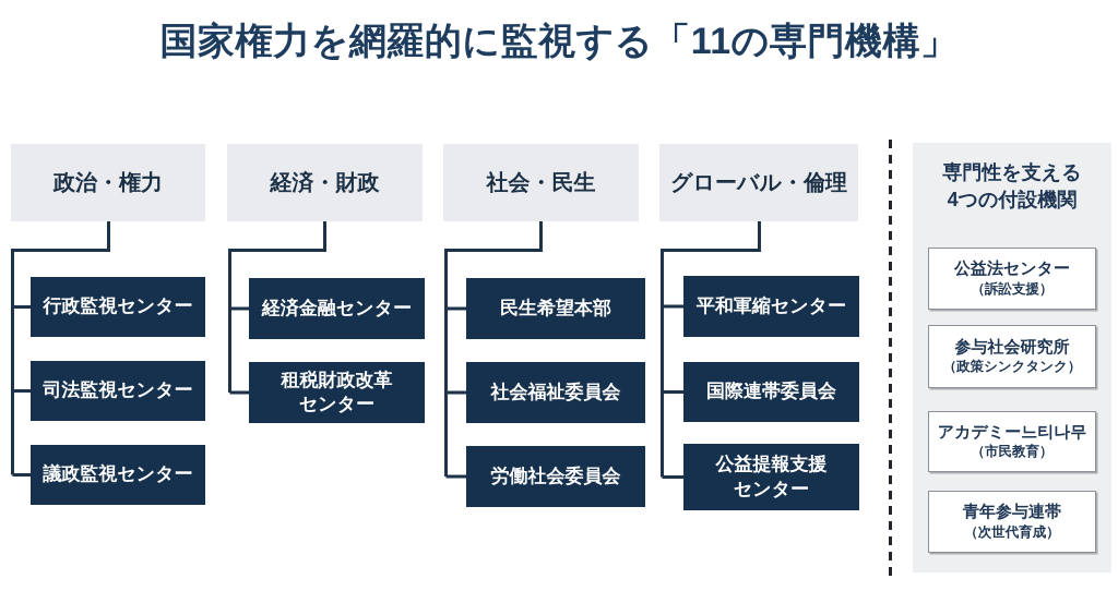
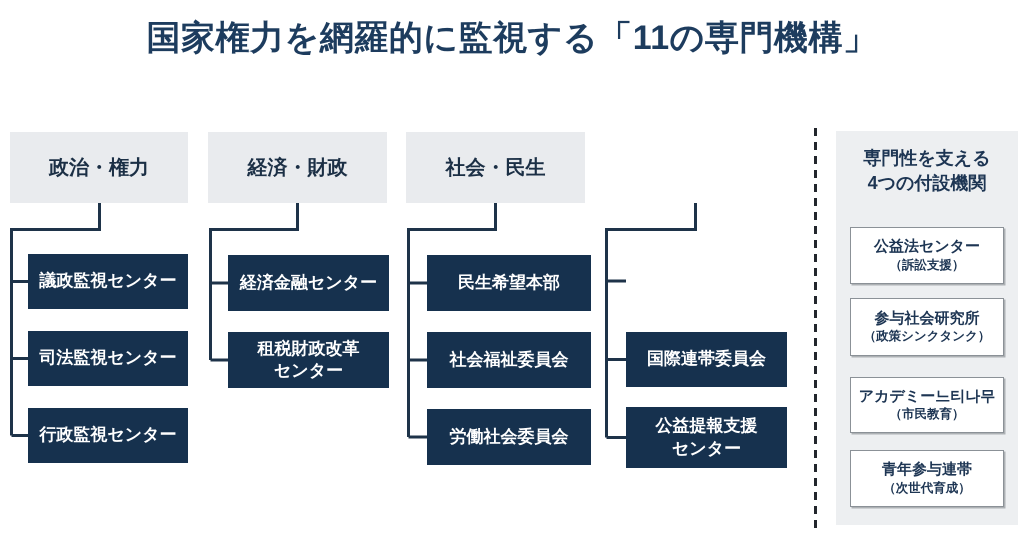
  国家権力を網羅的に監視する「11の専門機構」
  政治・権力
- 行政監視センター
+ 議政監視センター
  司法監視センター
- 議政監視センター
+ 行政監視センター
  経済・財政
  経済金融センター
  租税財政改革
  センター
  社会・民生
  民生希望本部
  社会福祉委員会
  労働社会委員会
- グローバル・倫理
- 平和軍縮センター
  国際連帯委員会
  公益提報支援
  センター
  専門性を支える
  4つの付設機関
  公益法センター
  （訴訟支援）
  参与社会研究所
  （政策シンクタンク）
  アカデミー느티나무
  （市民教育）
  青年参与連帯
  （次世代育成）
